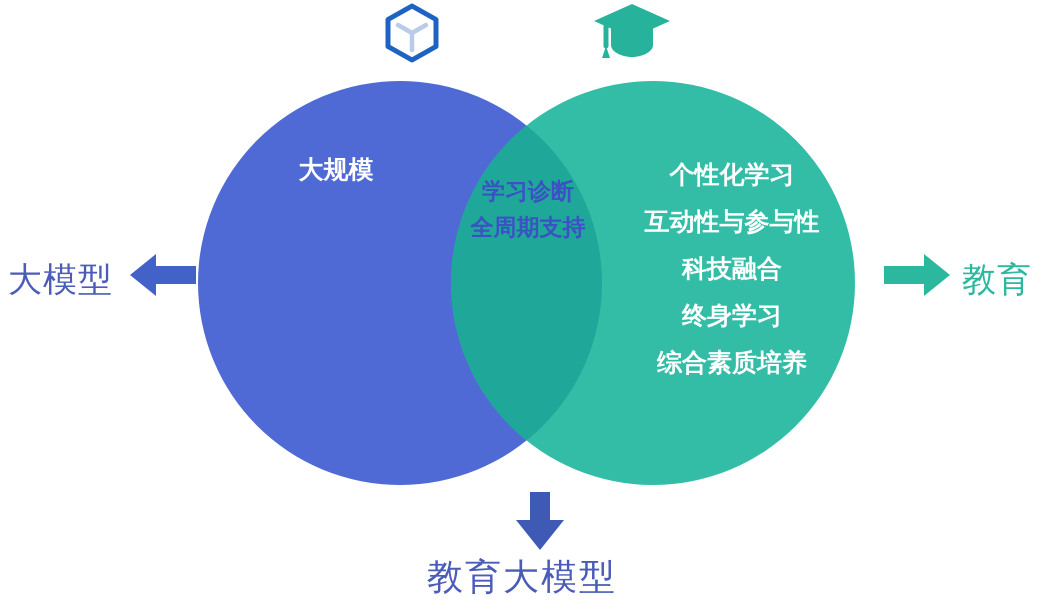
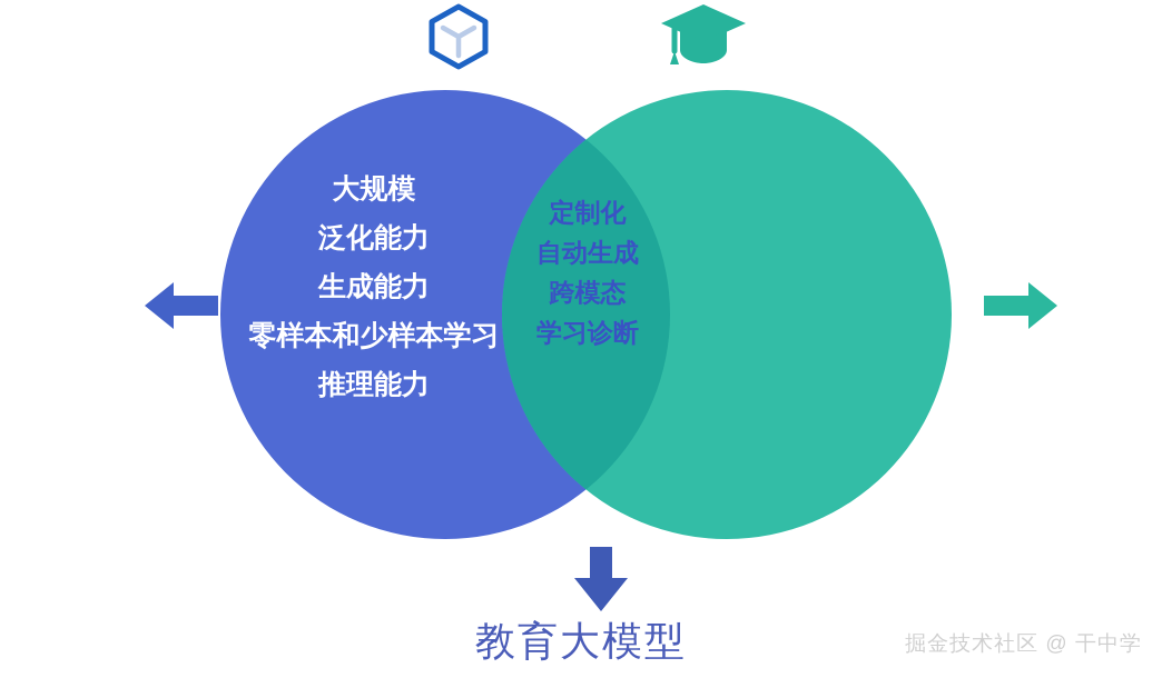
  大规模
+ 泛化能力
+ 生成能力
+ 零样本和少样本学习
+ 推理能力
+ 定制化
+ 自动生成
+ 跨模态
  学习诊断
- 全周期支持
- 个性化学习
- 互动性与参与性
- 科技融合
- 终身学习
- 综合素质培养
- 大模型
- 教育
  教育大模型
+ 掘金技术社区 @ 干中学
